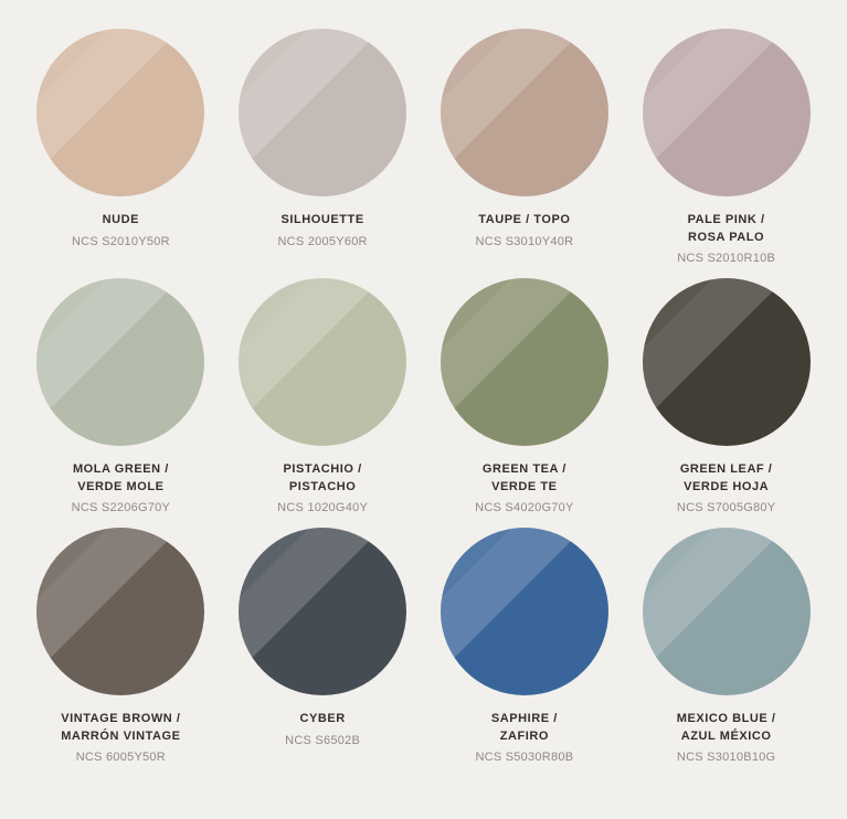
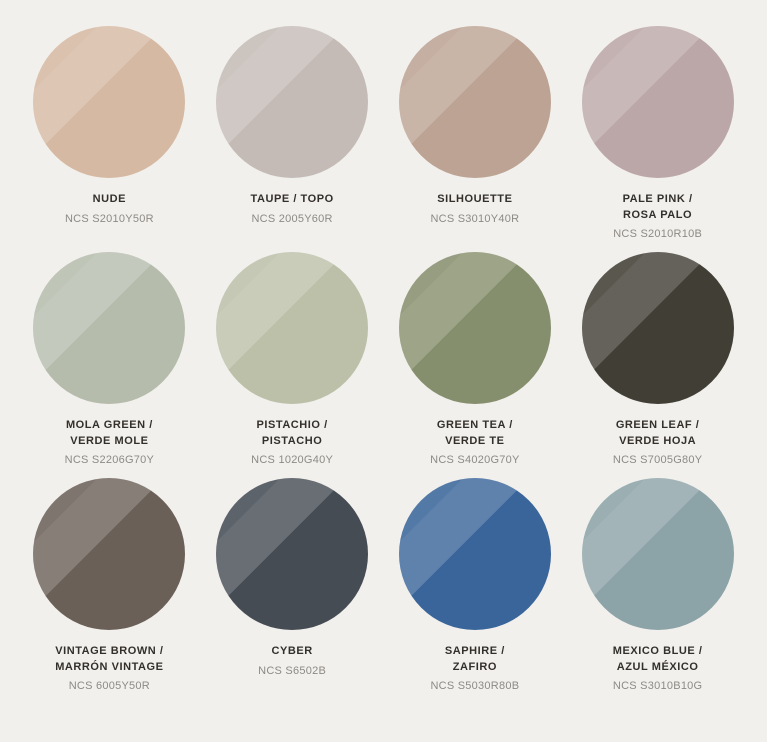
  NUDE
  NCS S2010Y50R
- SILHOUETTE
+ TAUPE / TOPO
  NCS 2005Y60R
- TAUPE / TOPO
+ SILHOUETTE
  NCS S3010Y40R
  PALE PINK /
  ROSA PALO
  NCS S2010R10B
  MOLA GREEN /
  VERDE MOLE
  NCS S2206G70Y
  PISTACHIO /
  PISTACHO
  NCS 1020G40Y
  GREEN TEA /
  VERDE TE
  NCS S4020G70Y
  GREEN LEAF /
  VERDE HOJA
  NCS S7005G80Y
  VINTAGE BROWN /
  MARRÓN VINTAGE
  NCS 6005Y50R
  CYBER
  NCS S6502B
  SAPHIRE /
  ZAFIRO
  NCS S5030R80B
  MEXICO BLUE /
  AZUL MÉXICO
  NCS S3010B10G
